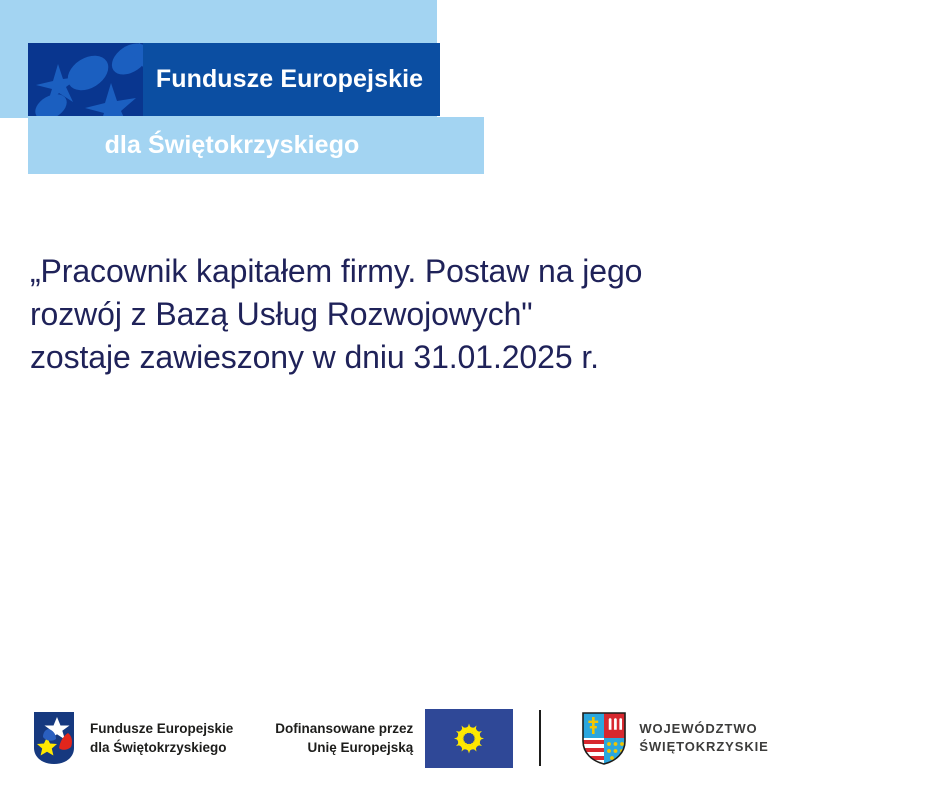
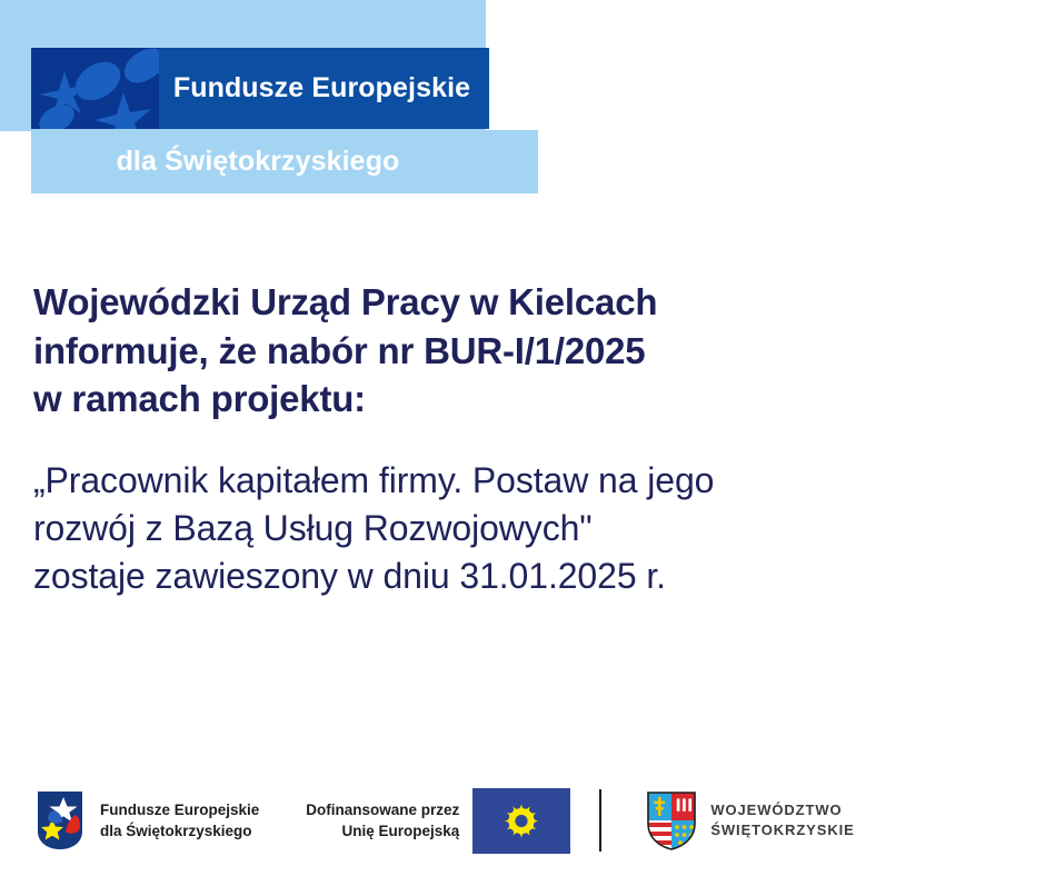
  Fundusze Europejskie
  dla Świętokrzyskiego
+ Wojewódzki Urząd Pracy w Kielcach
+ informuje, że nabór nr BUR-I/1/2025
+ w ramach projektu:
  „Pracownik kapitałem firmy. Postaw na jego
  rozwój z Bazą Usług Rozwojowych"
  zostaje zawieszony w dniu 31.01.2025 r.
  Fundusze Europejskie
  dla Świętokrzyskiego
  Dofinansowane przez
  Unię Europejską
  WOJEWÓDZTWO
  ŚWIĘTOKRZYSKIE
